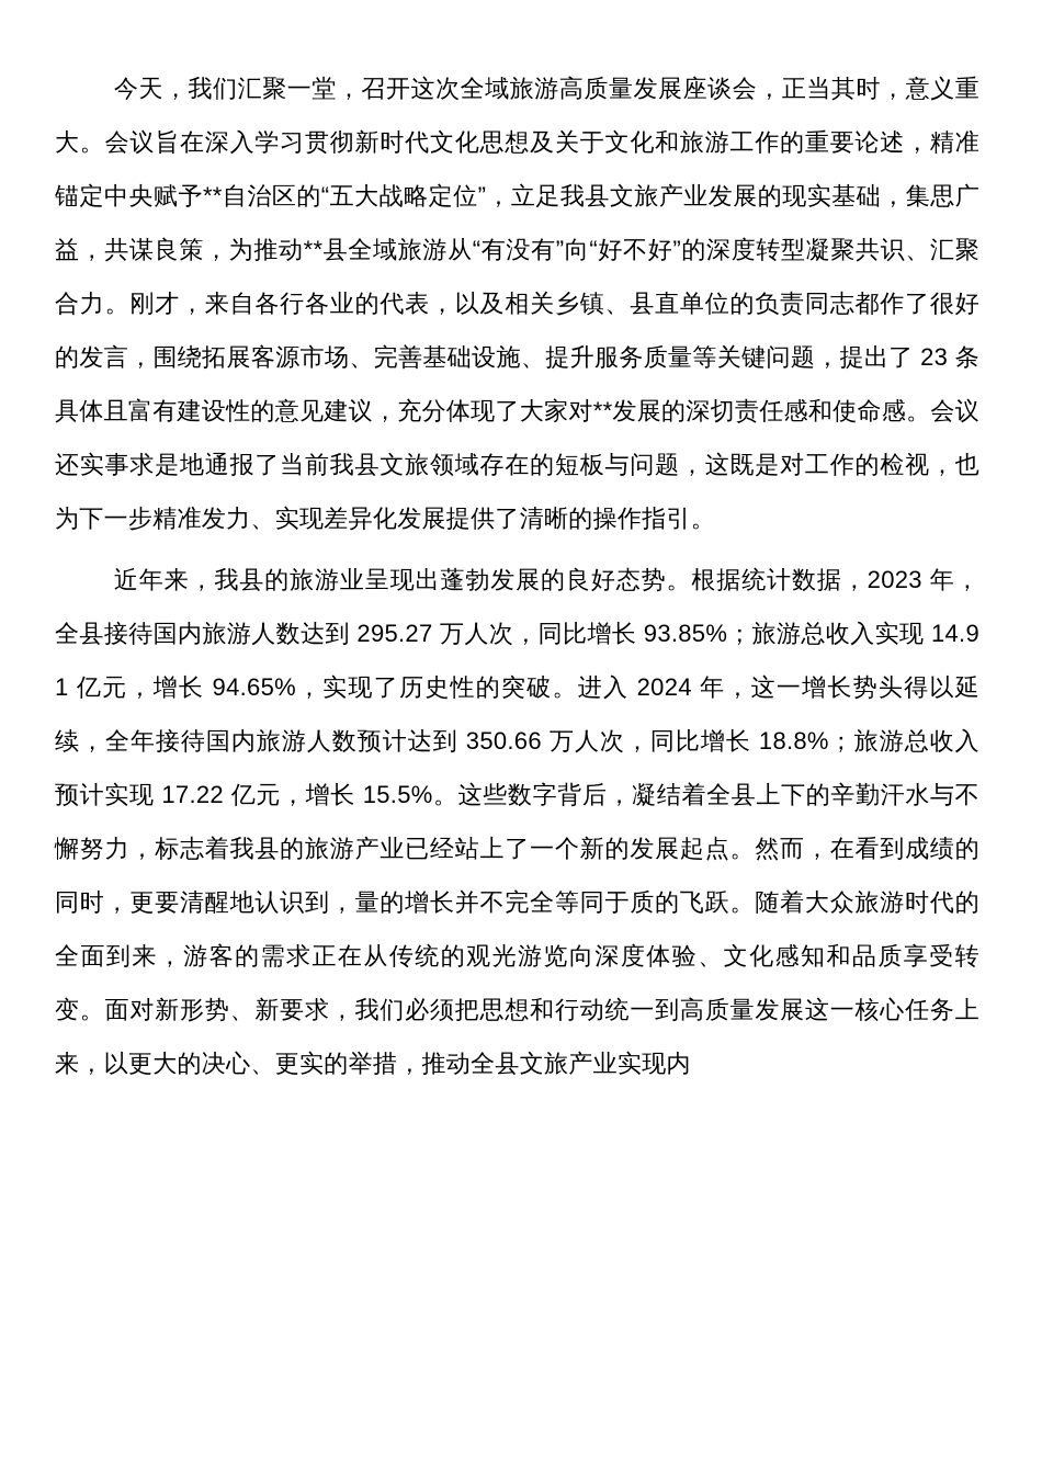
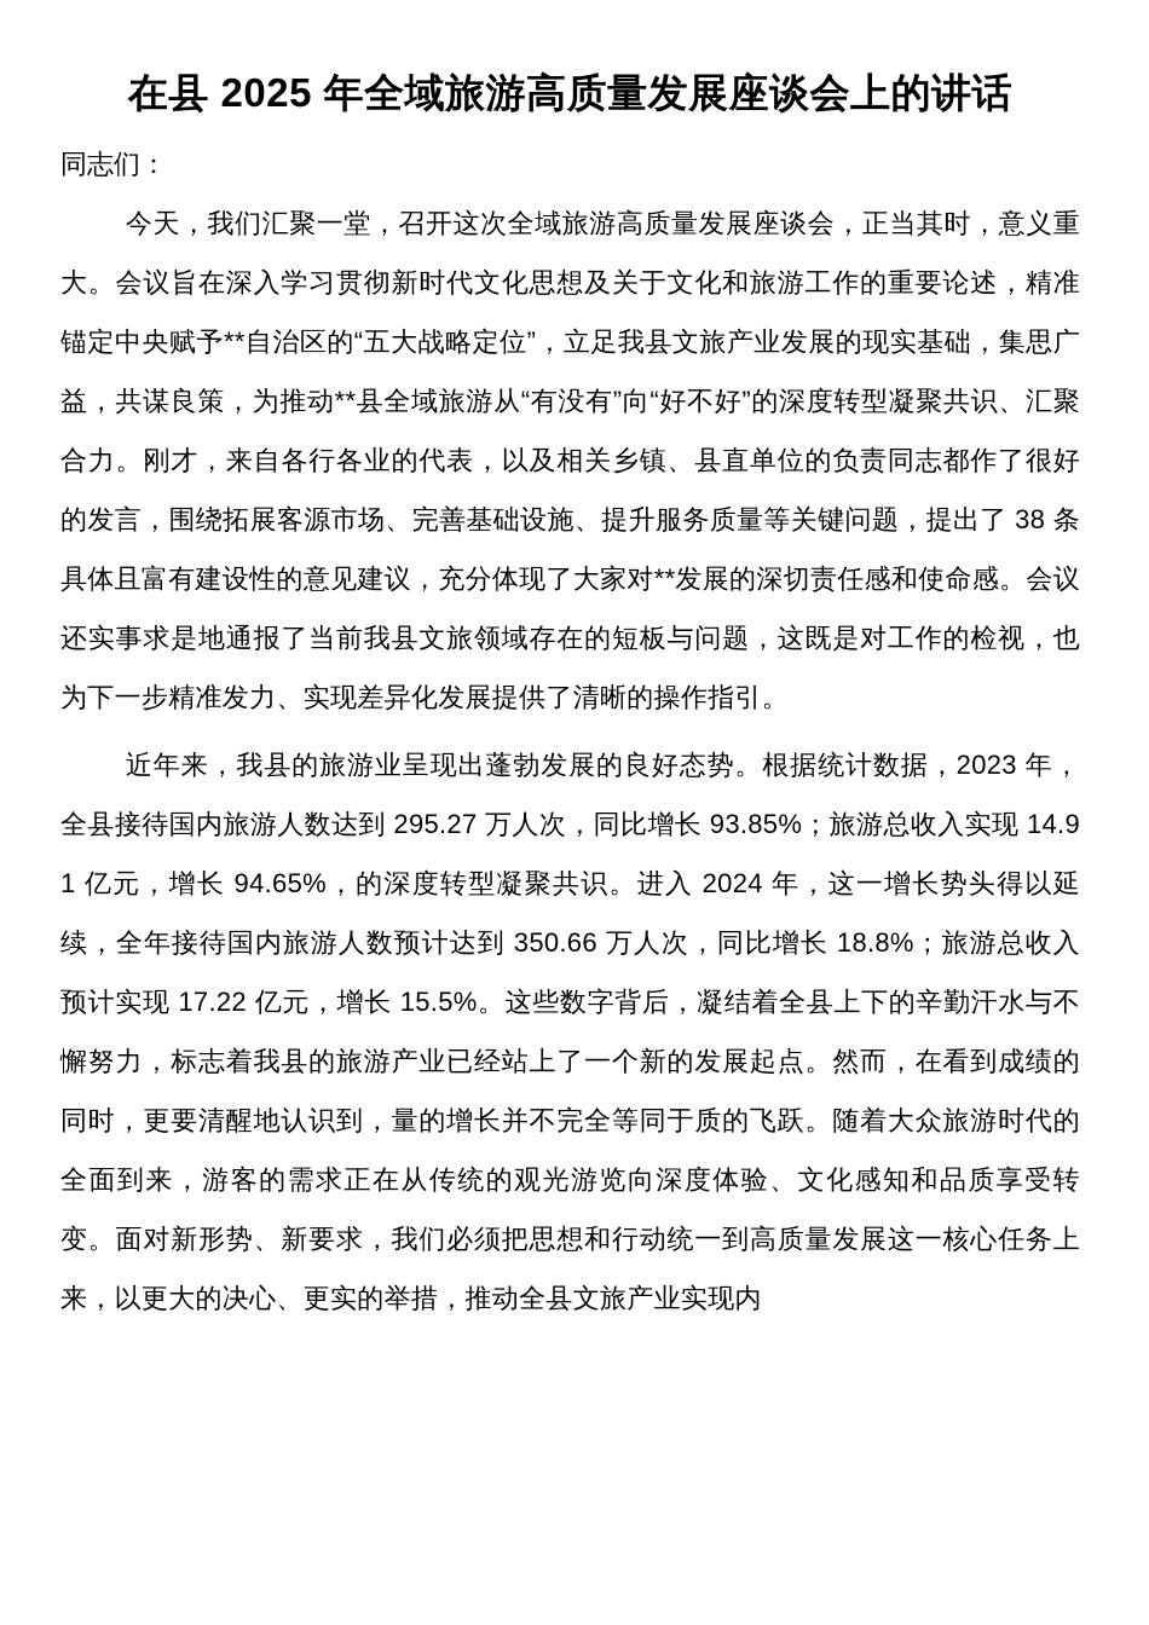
+ 在县 2025 年全域旅游高质量发展座谈会上的讲话
+ 同志们：
- 今天，我们汇聚一堂，召开这次全域旅游高质量发展座谈会，正当其时，意义重大。会议旨在深入学习贯彻新时代文化思想及关于文化和旅游工作的重要论述，精准锚定中央赋予**自治区的“五大战略定位”，立足我县文旅产业发展的现实基础，集思广益，共谋良策，为推动**县全域旅游从“有没有”向“好不好”的深度转型凝聚共识、汇聚合力。刚才，来自各行各业的代表，以及相关乡镇、县直单位的负责同志都作了很好的发言，围绕拓展客源市场、完善基础设施、提升服务质量等关键问题，提出了 23 条具体且富有建设性的意见建议，充分体现了大家对**发展的深切责任感和使命感。会议还实事求是地通报了当前我县文旅领域存在的短板与问题，这既是对工作的检视，也为下一步精准发力、实现差异化发展提供了清晰的操作指引。
+ 今天，我们汇聚一堂，召开这次全域旅游高质量发展座谈会，正当其时，意义重大。会议旨在深入学习贯彻新时代文化思想及关于文化和旅游工作的重要论述，精准锚定中央赋予**自治区的“五大战略定位”，立足我县文旅产业发展的现实基础，集思广益，共谋良策，为推动**县全域旅游从“有没有”向“好不好”的深度转型凝聚共识、汇聚合力。刚才，来自各行各业的代表，以及相关乡镇、县直单位的负责同志都作了很好的发言，围绕拓展客源市场、完善基础设施、提升服务质量等关键问题，提出了 38 条具体且富有建设性的意见建议，充分体现了大家对**发展的深切责任感和使命感。会议还实事求是地通报了当前我县文旅领域存在的短板与问题，这既是对工作的检视，也为下一步精准发力、实现差异化发展提供了清晰的操作指引。
- 近年来，我县的旅游业呈现出蓬勃发展的良好态势。根据统计数据，2023 年，全县接待国内旅游人数达到 295.27 万人次，同比增长 93.85%；旅游总收入实现 14.91 亿元，增长 94.65%，实现了历史性的突破。进入 2024 年，这一增长势头得以延续，全年接待国内旅游人数预计达到 350.66 万人次，同比增长 18.8%；旅游总收入预计实现 17.22 亿元，增长 15.5%。这些数字背后，凝结着全县上下的辛勤汗水与不懈努力，标志着我县的旅游产业已经站上了一个新的发展起点。然而，在看到成绩的同时，更要清醒地认识到，量的增长并不完全等同于质的飞跃。随着大众旅游时代的全面到来，游客的需求正在从传统的观光游览向深度体验、文化感知和品质享受转变。面对新形势、新要求，我们必须把思想和行动统一到高质量发展这一核心任务上来，以更大的决心、更实的举措，推动全县文旅产业实现内
+ 近年来，我县的旅游业呈现出蓬勃发展的良好态势。根据统计数据，2023 年，全县接待国内旅游人数达到 295.27 万人次，同比增长 93.85%；旅游总收入实现 14.91 亿元，增长 94.65%，的深度转型凝聚共识。进入 2024 年，这一增长势头得以延续，全年接待国内旅游人数预计达到 350.66 万人次，同比增长 18.8%；旅游总收入预计实现 17.22 亿元，增长 15.5%。这些数字背后，凝结着全县上下的辛勤汗水与不懈努力，标志着我县的旅游产业已经站上了一个新的发展起点。然而，在看到成绩的同时，更要清醒地认识到，量的增长并不完全等同于质的飞跃。随着大众旅游时代的全面到来，游客的需求正在从传统的观光游览向深度体验、文化感知和品质享受转变。面对新形势、新要求，我们必须把思想和行动统一到高质量发展这一核心任务上来，以更大的决心、更实的举措，推动全县文旅产业实现内
